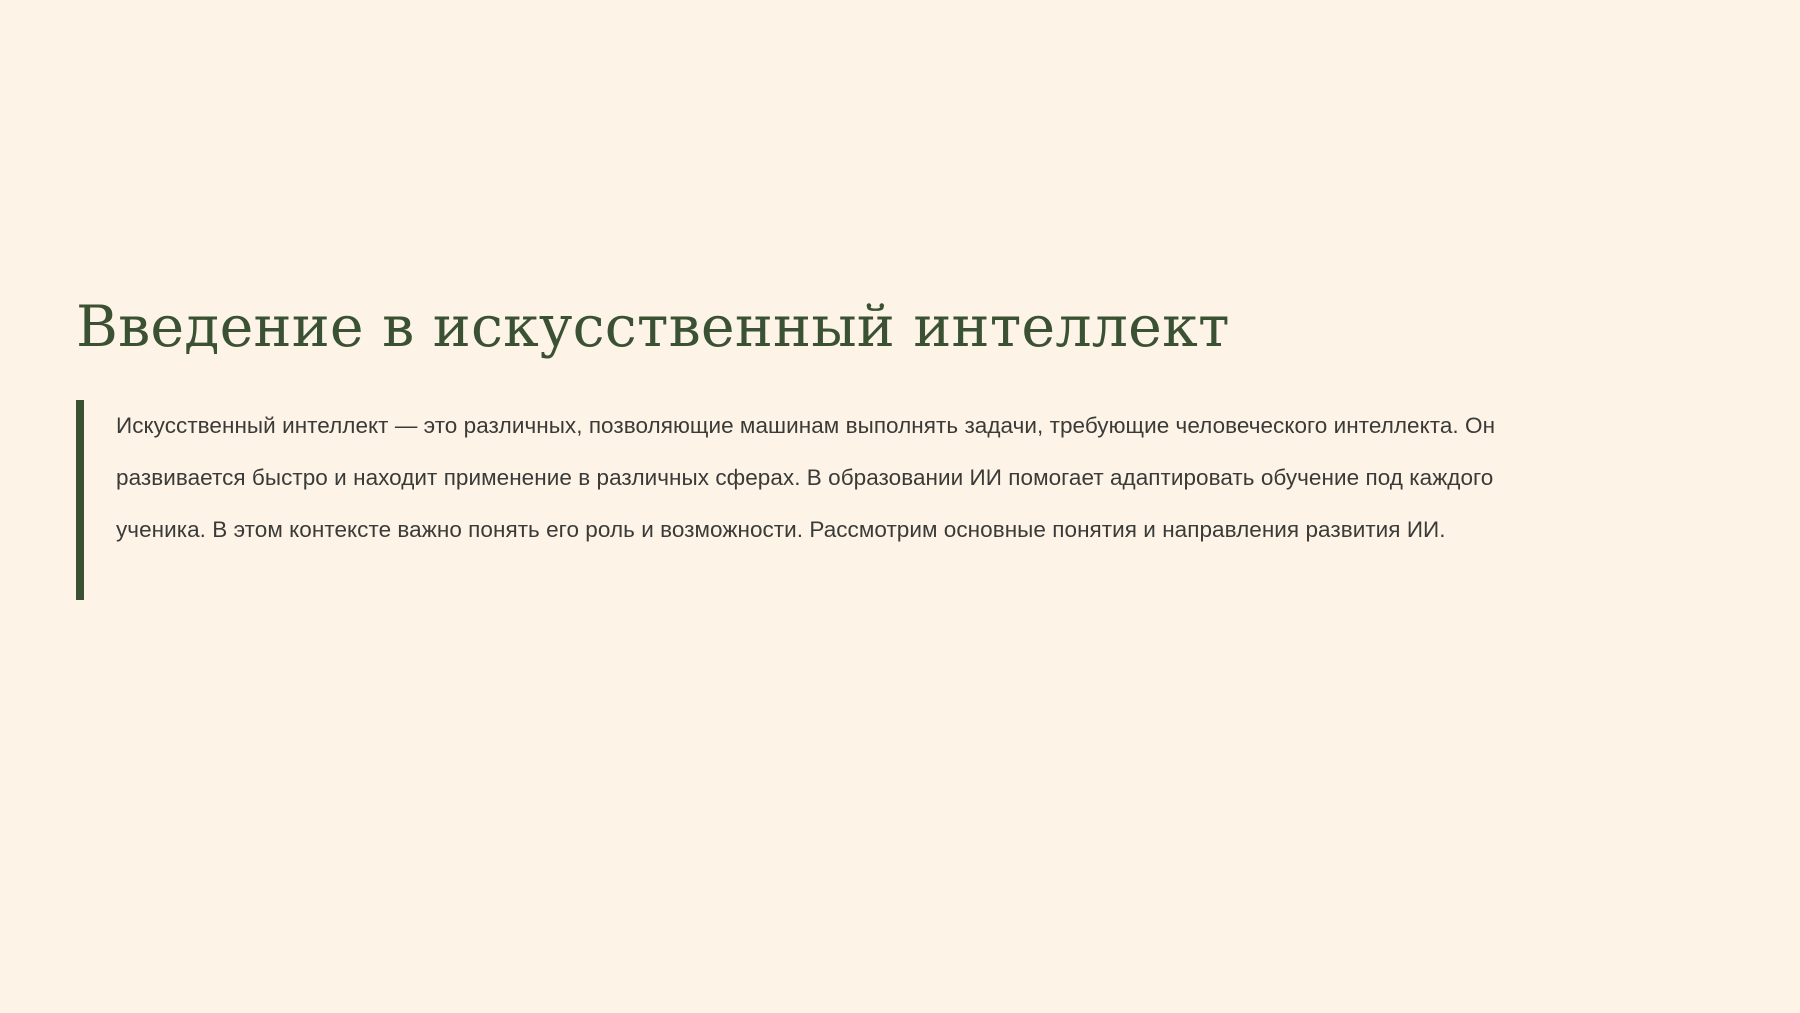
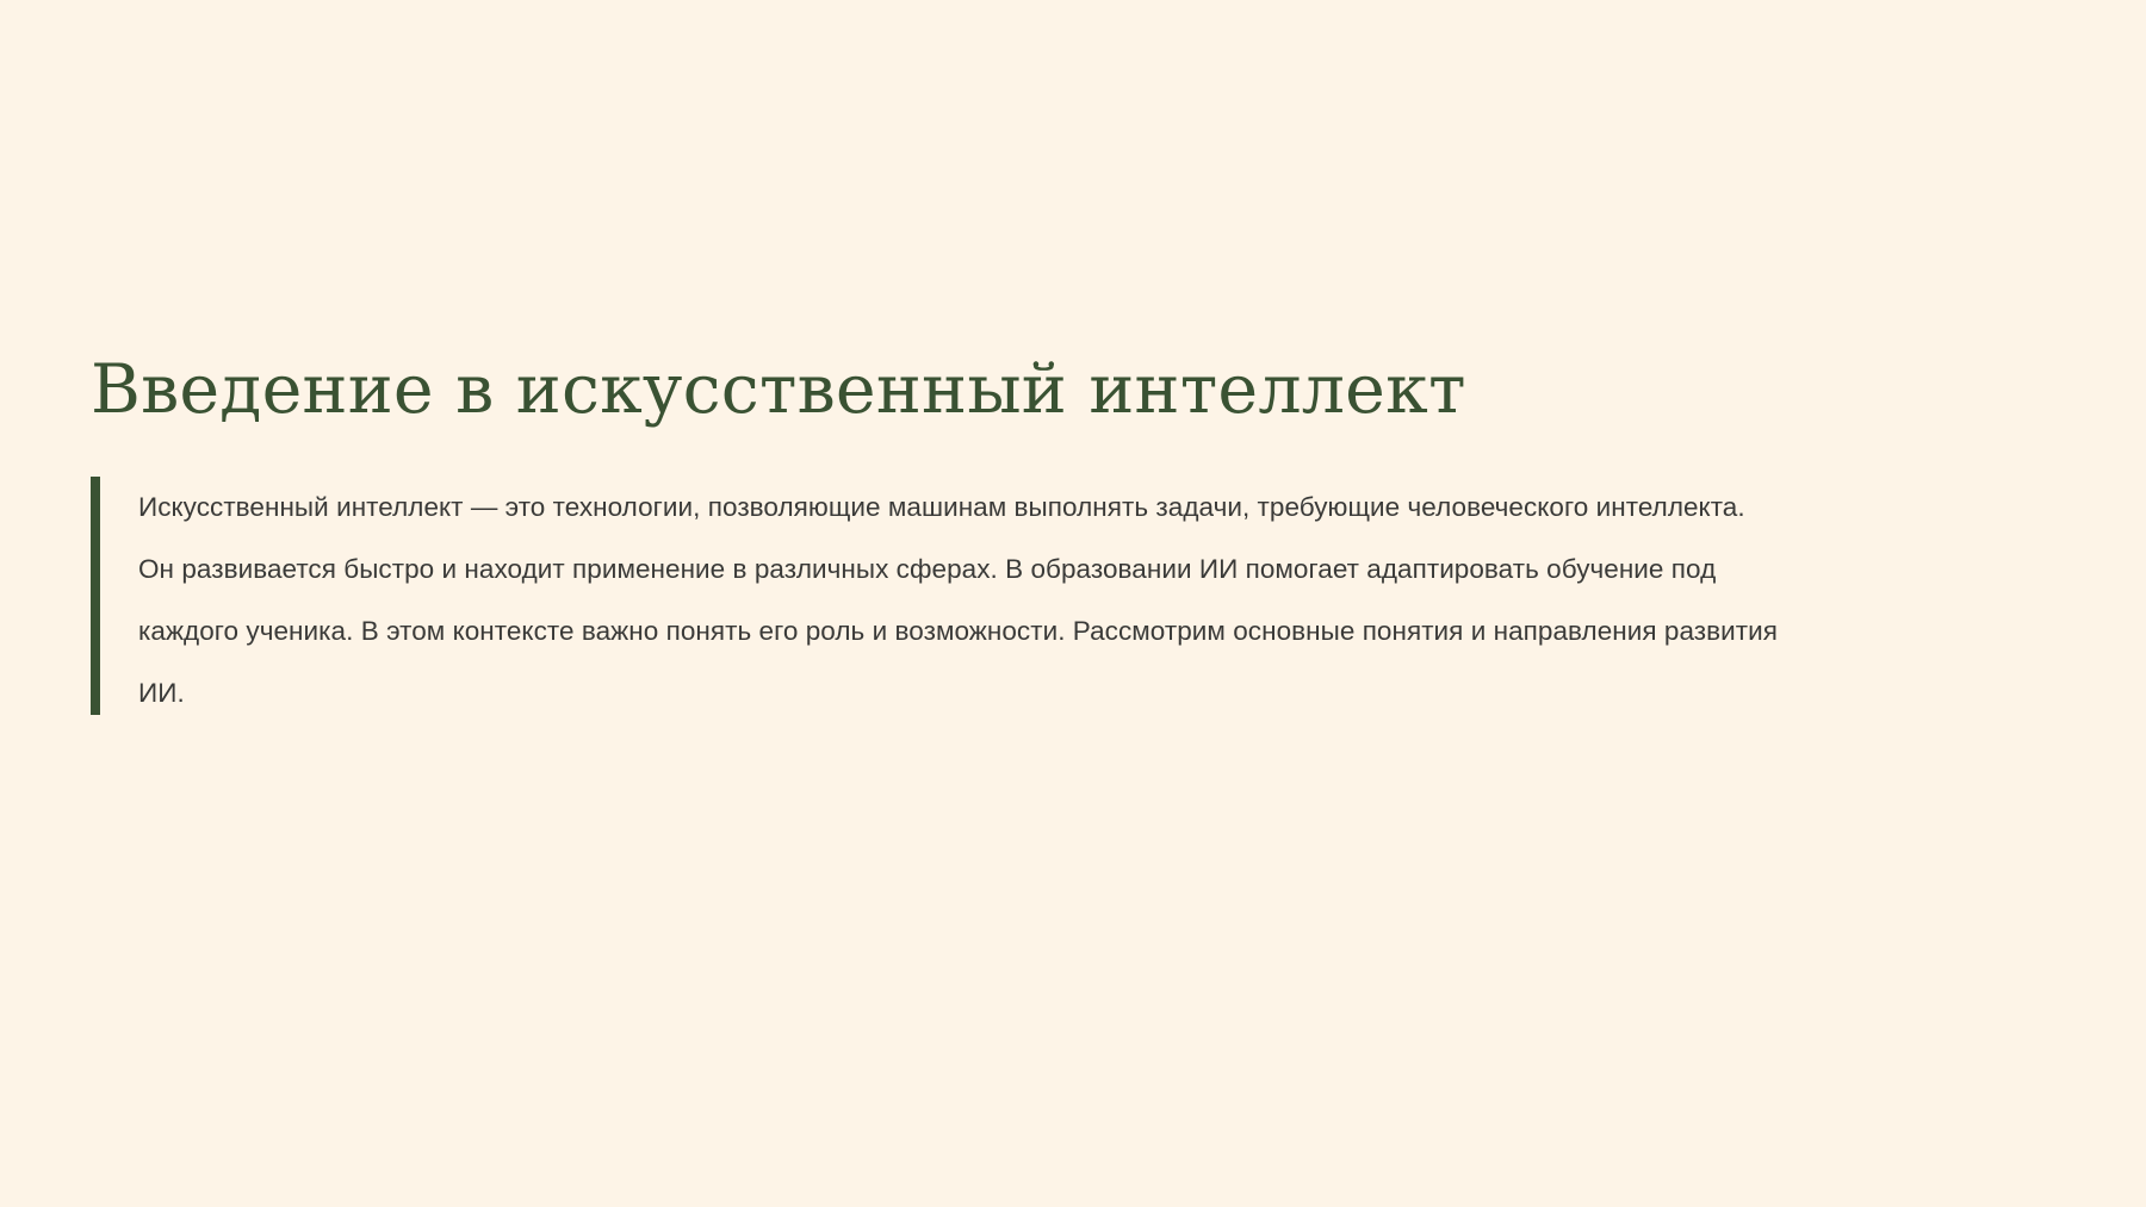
  Введение в искусственный интеллект
- Искусственный интеллект — это различных, позволяющие машинам выполнять задачи, требующие человеческого интеллекта. Он развивается быстро и находит применение в различных сферах. В образовании ИИ помогает адаптировать обучение под каждого ученика. В этом контексте важно понять его роль и возможности. Рассмотрим основные понятия и направления развития ИИ.
+ Искусственный интеллект — это технологии, позволяющие машинам выполнять задачи, требующие человеческого интеллекта. Он развивается быстро и находит применение в различных сферах. В образовании ИИ помогает адаптировать обучение под каждого ученика. В этом контексте важно понять его роль и возможности. Рассмотрим основные понятия и направления развития ИИ.
